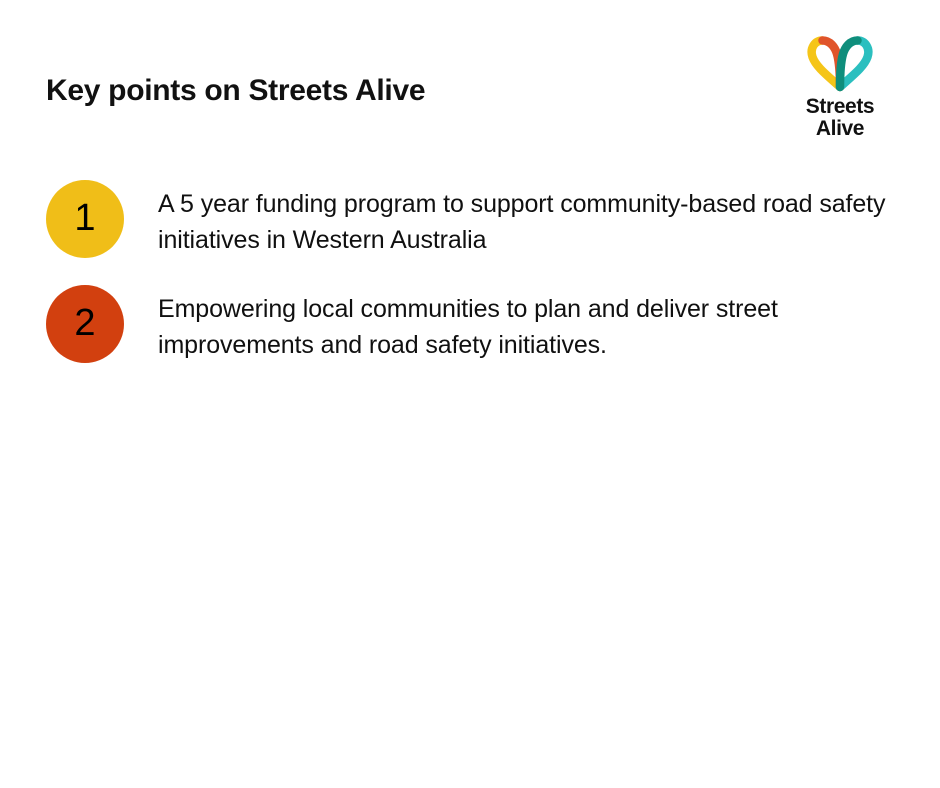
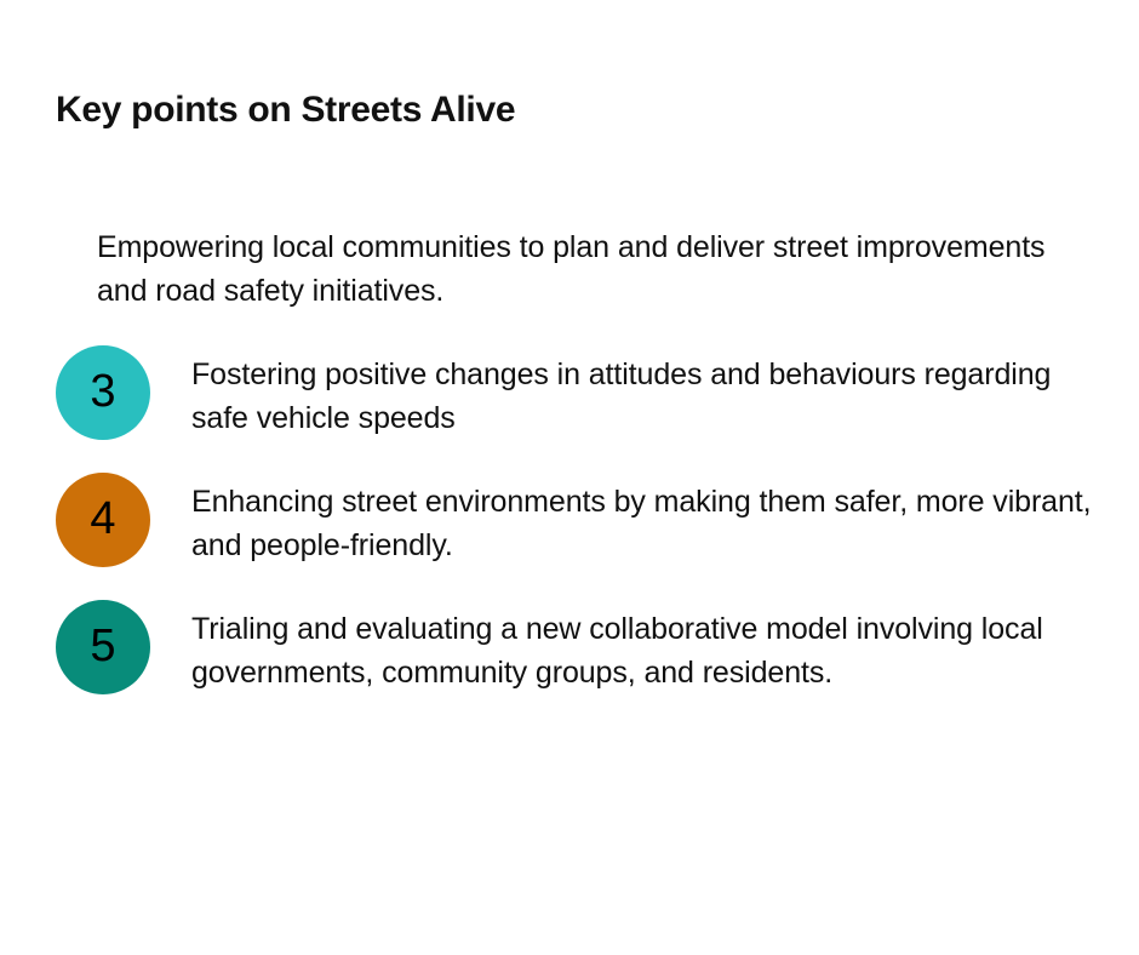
  Key points on Streets Alive
- Streets
- Alive
- 1
- A 5 year funding program to support community-based road safety initiatives in Western Australia
- 2
  Empowering local communities to plan and deliver street improvements and road safety initiatives.
+ 3
+ Fostering positive changes in attitudes and behaviours regarding safe vehicle speeds
+ 4
+ Enhancing street environments by making them safer, more vibrant, and people-friendly.
+ 5
+ Trialing and evaluating a new collaborative model involving local governments, community groups, and residents.
